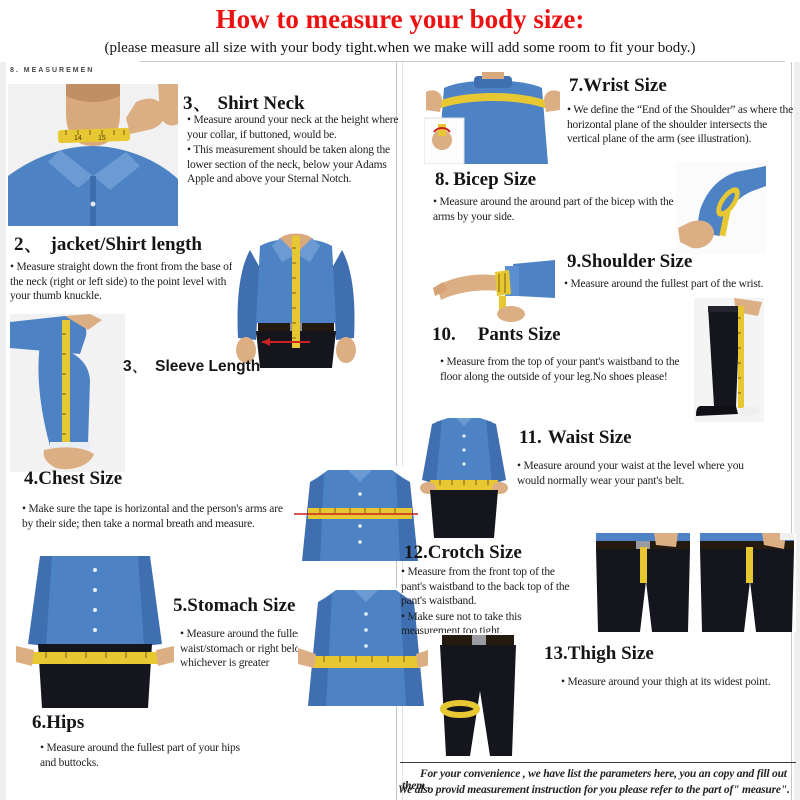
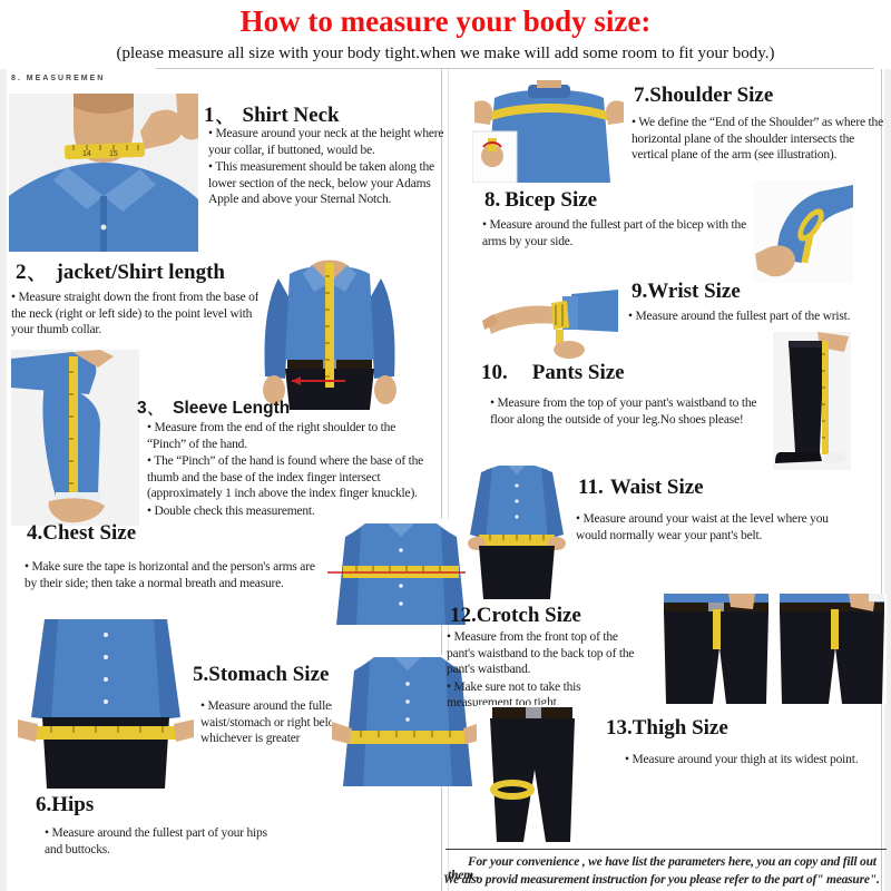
  How to measure your body size:
  (please measure all size with your body tight.when we make will add some room to fit your body.)
- 3、 Shirt Neck
+ 1、 Shirt Neck
  • Measure around your neck at the height where your collar, if buttoned, would be.
  • This measurement should be taken along the lower section of the neck, below your Adams Apple and above your Sternal Notch.
  2、 jacket/Shirt length
- • Measure straight down the front from the base of the neck (right or left side) to the point level with your thumb knuckle.
+ • Measure straight down the front from the base of the neck (right or left side) to the point level with your thumb collar.
  3、 Sleeve Length
+ • Measure from the end of the right shoulder to the “Pinch” of the hand.
+ • The “Pinch” of the hand is found where the base of the thumb and the base of the index finger intersect (approximately 1 inch above the index finger knuckle).
+ • Double check this measurement.
  4.Chest Size
  • Make sure the tape is horizontal and the person's arms are by their side; then take a normal breath and measure.
  5.Stomach Size
  • Measure around the fulle waist/stomach or right belo whichever is greater
  6.Hips
  • Measure around the fullest part of your hips and buttocks.
- 7.Wrist Size
+ 7.Shoulder Size
  • We define the “End of the Shoulder” as where the horizontal plane of the shoulder intersects the vertical plane of the arm (see illustration).
  8. Bicep Size
- • Measure around the around part of the bicep with the arms by your side.
+ • Measure around the fullest part of the bicep with the arms by your side.
- 9.Shoulder Size
+ 9.Wrist Size
  • Measure around the fullest part of the wrist.
  10. Pants Size
  • Measure from the top of your pant's waistband to the floor along the outside of your leg.No shoes please!
  11. Waist Size
  • Measure around your waist at the level where you would normally wear your pant's belt.
  12.Crotch Size
  • Measure from the front top of the pant's waistband to the back top of the pant's waistband.
  • Make sure not to take this measurement too tight.
  13.Thigh Size
  • Measure around your thigh at its widest point.
  For your convenience , we have list the parameters here, you an copy and fill out them .
  We also provid measurement instruction for you please refer to the part of" measure".
